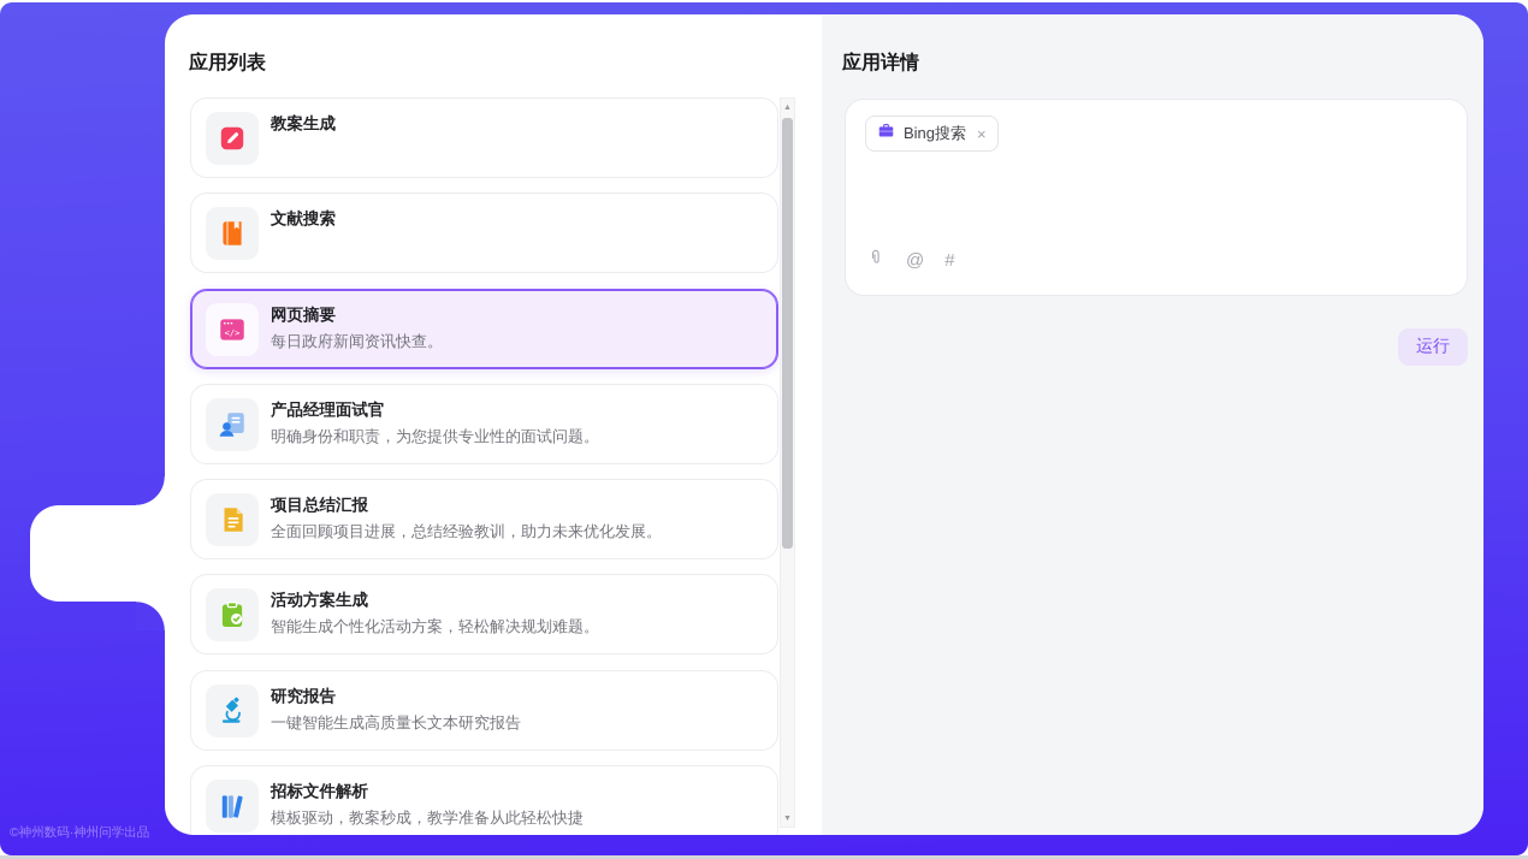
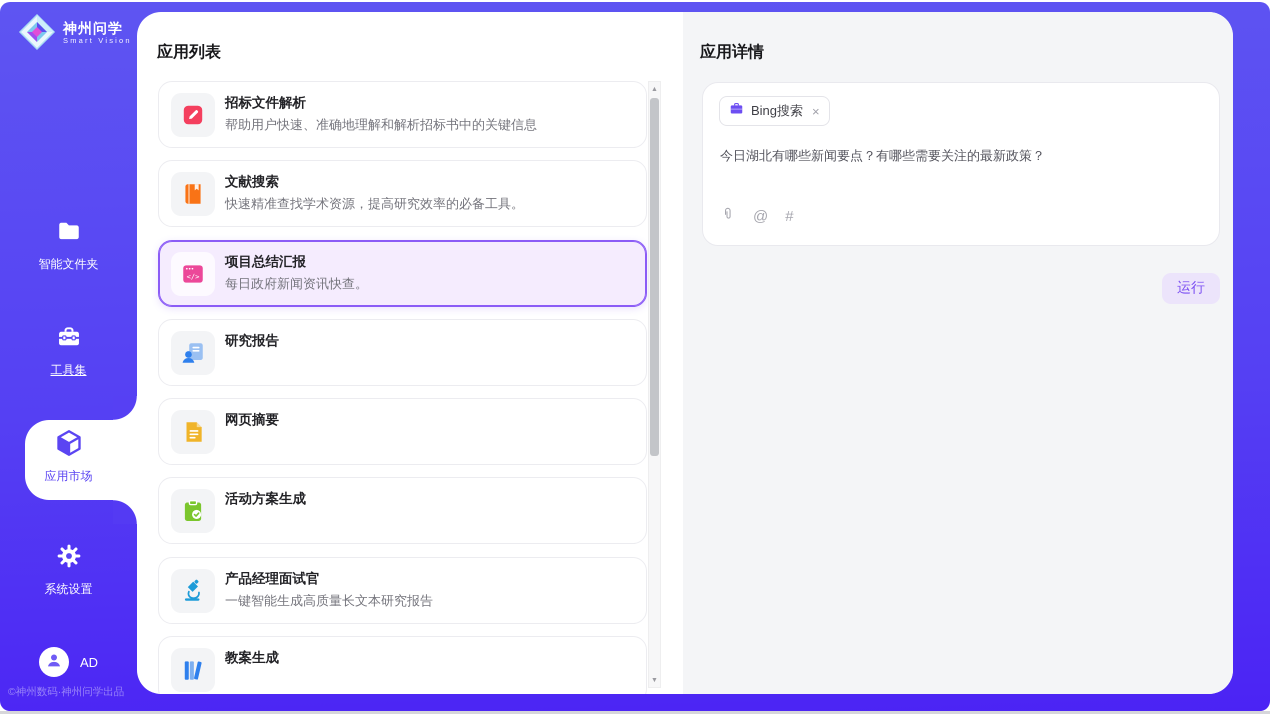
+ 神州问学
+ Smart Vision
+ 智能文件夹
+ 工具集
+ 应用市场
+ 系统设置
+ AD
  ©神州数码·神州问学出品
  应用列表
- 教案生成
+ 招标文件解析
+ 帮助用户快速、准确地理解和解析招标书中的关键信息
  文献搜索
+ 快速精准查找学术资源，提高研究效率的必备工具。
  </>
- 网页摘要
+ 项目总结汇报
  每日政府新闻资讯快查。
- 产品经理面试官
+ 研究报告
- 明确身份和职责，为您提供专业性的面试问题。
- 项目总结汇报
+ 网页摘要
- 全面回顾项目进展，总结经验教训，助力未来优化发展。
  活动方案生成
- 智能生成个性化活动方案，轻松解决规划难题。
- 研究报告
+ 产品经理面试官
  一键智能生成高质量长文本研究报告
- 招标文件解析
+ 教案生成
- 模板驱动，教案秒成，教学准备从此轻松快捷
  应用详情
  Bing搜索
  ×
+ 今日湖北有哪些新闻要点？有哪些需要关注的最新政策？
  @
  #
  运行
